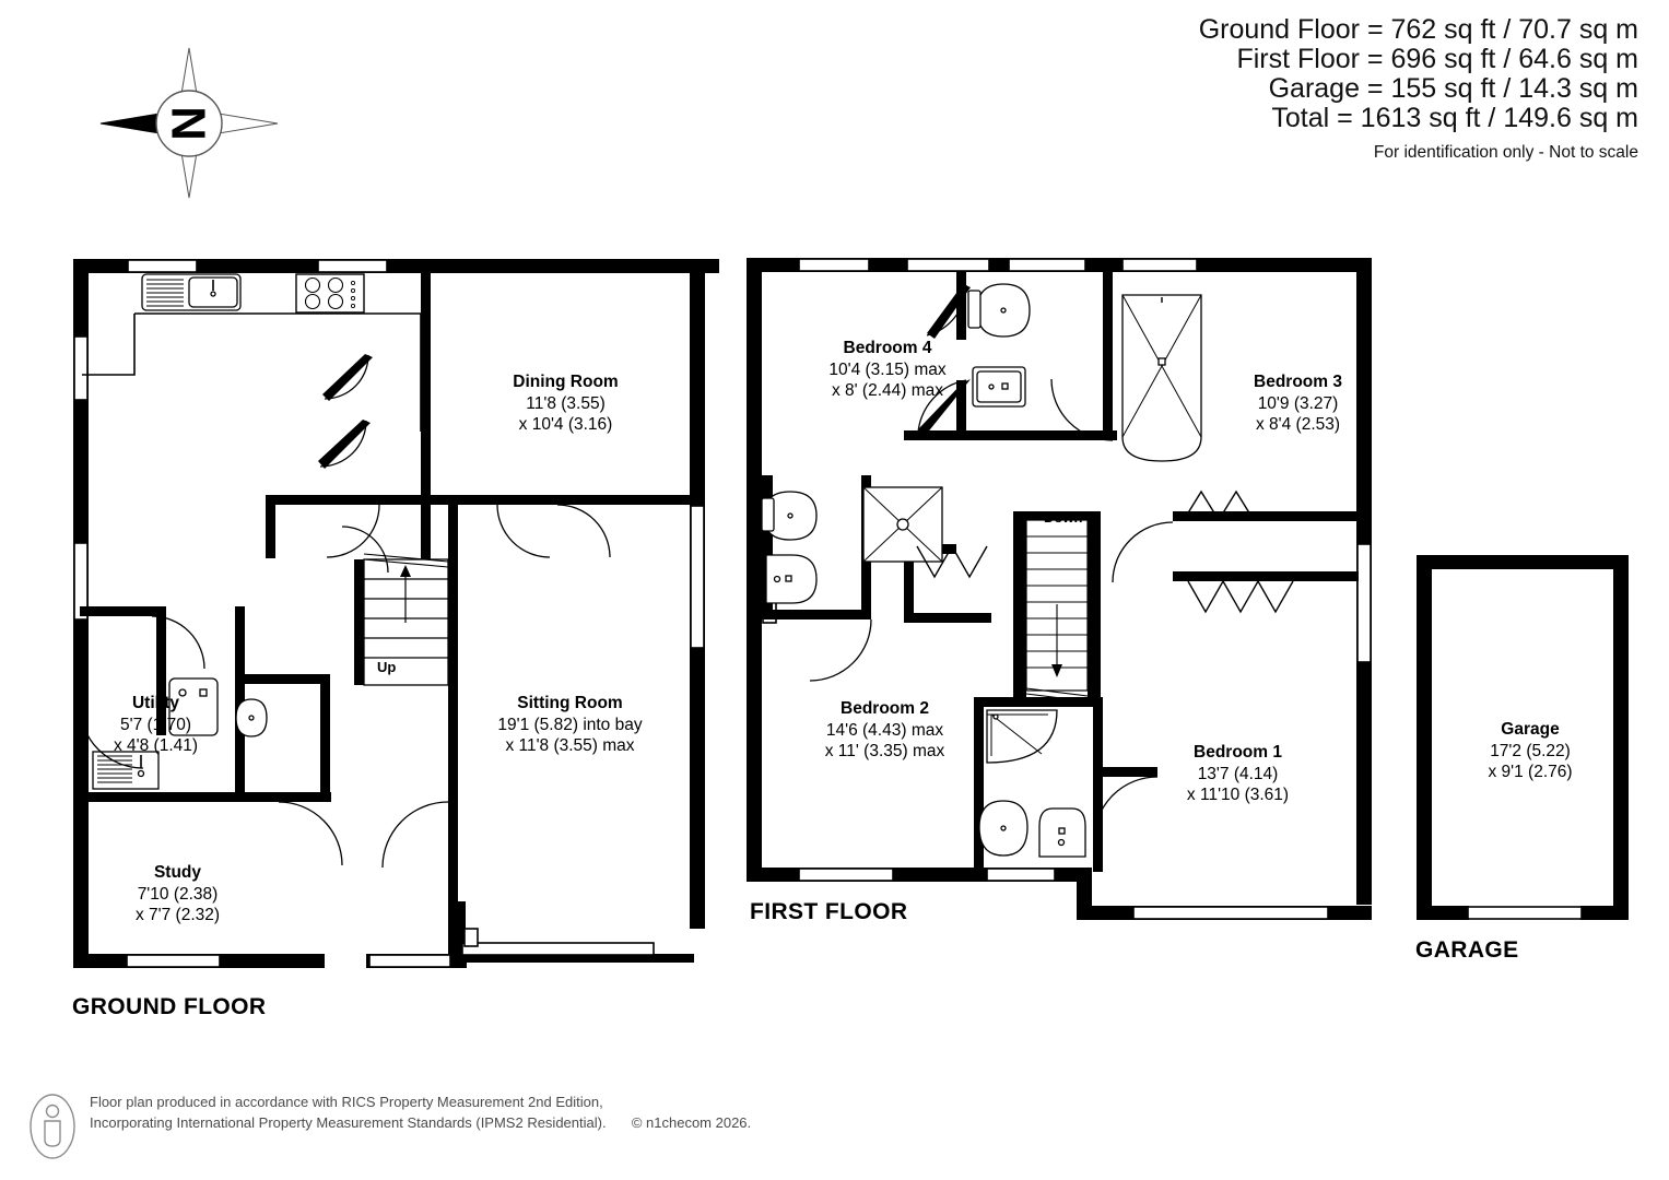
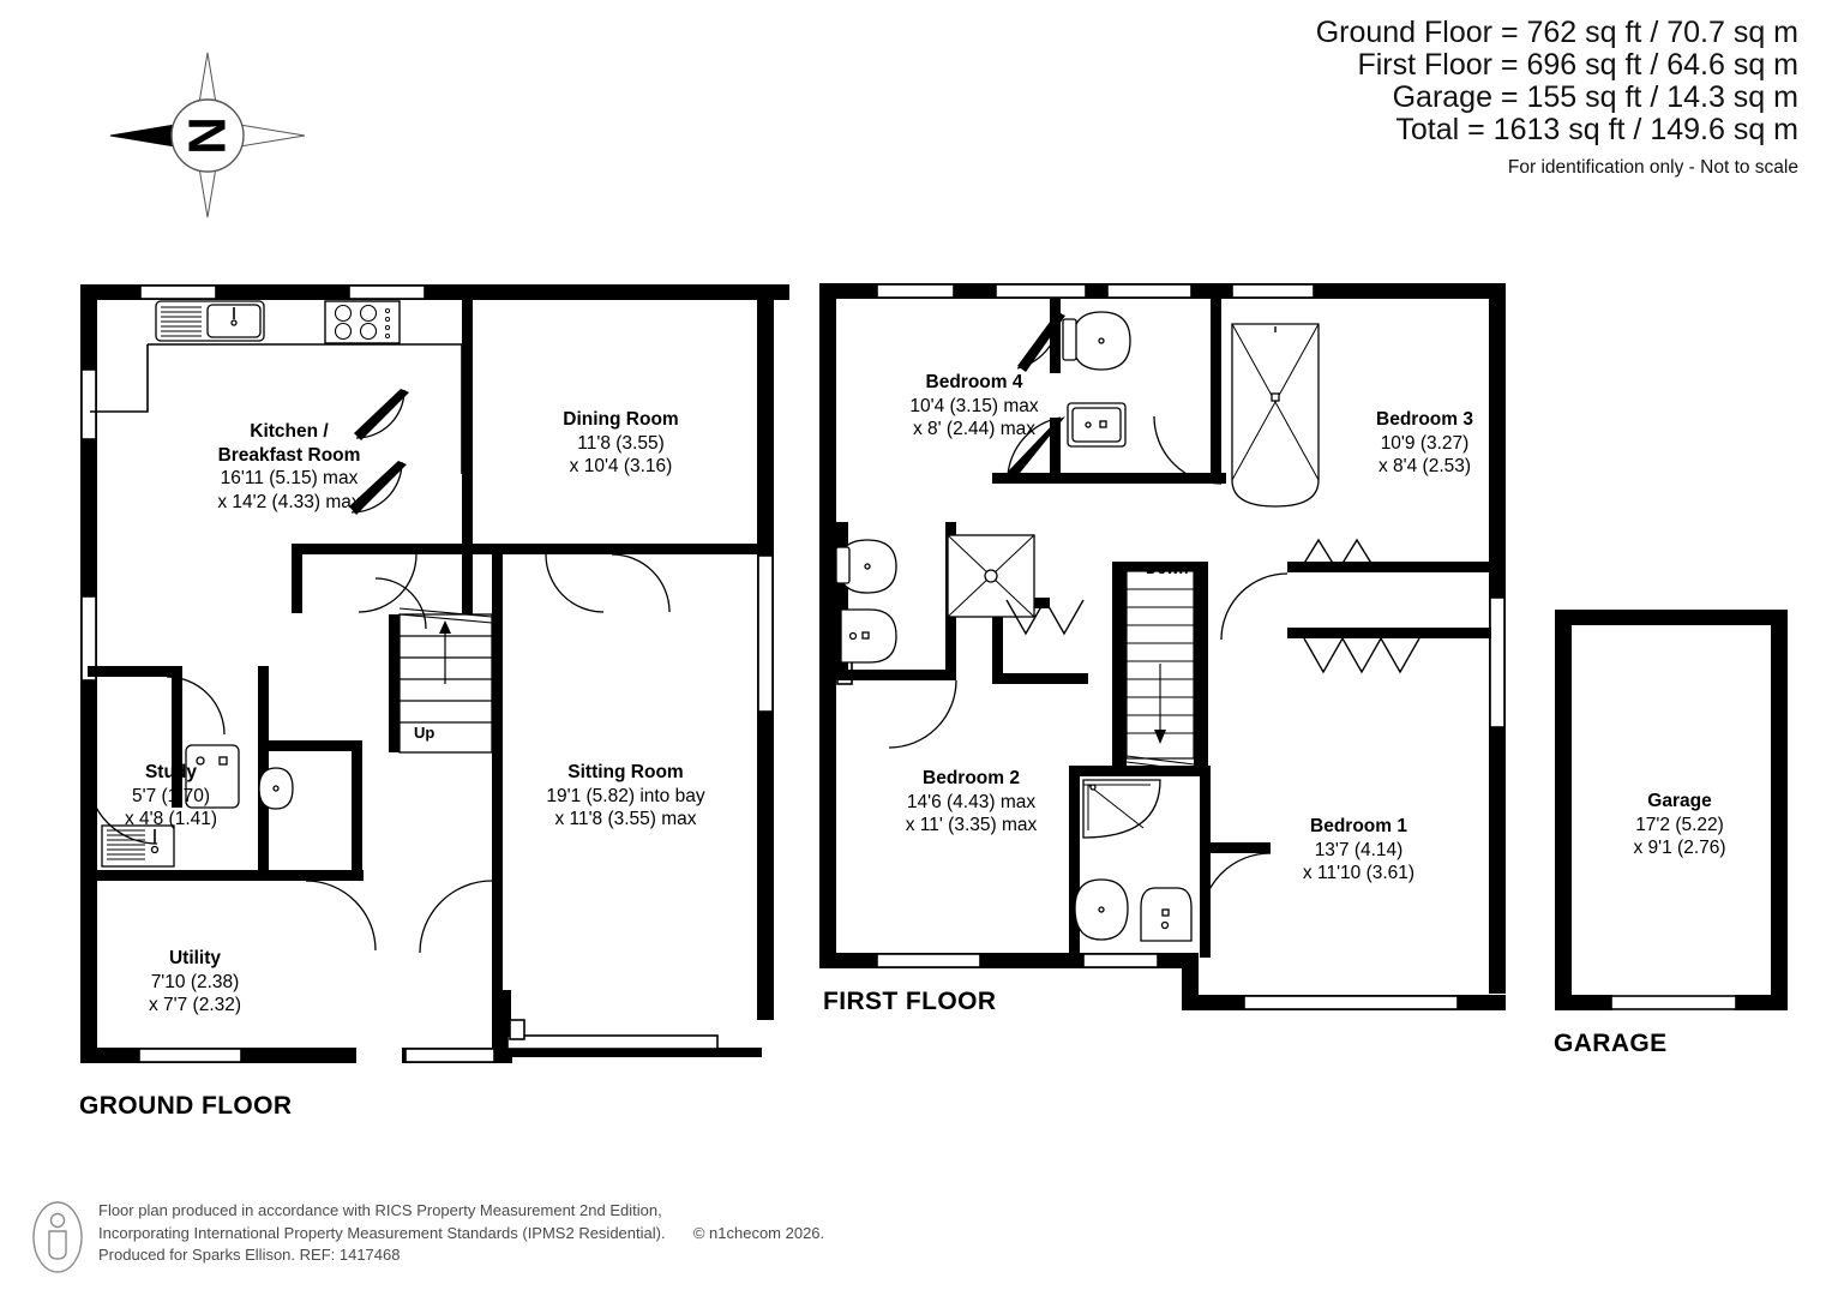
  Ground Floor = 762 sq ft / 70.7 sq m
  First Floor = 696 sq ft / 64.6 sq m
  Garage = 155 sq ft / 14.3 sq m
  Total = 1613 sq ft / 149.6 sq m
  For identification only - Not to scale
+ Kitchen /
+ Breakfast Room
+ 16'11 (5.15) max
+ x 14'2 (4.33) max
  Dining Room
  11'8 (3.55)
  x 10'4 (3.16)
  Sitting Room
  19'1 (5.82) into bay
  x 11'8 (3.55) max
- Utility
+ Study
  5'7 (1.70)
  x 4'8 (1.41)
- Study
+ Utility
  7'10 (2.38)
  x 7'7 (2.32)
  Up
  GROUND FLOOR
  Bedroom 4
  10'4 (3.15) max
  x 8' (2.44) max
  Bedroom 3
  10'9 (3.27)
  x 8'4 (2.53)
  Bedroom 2
  14'6 (4.43) max
  x 11' (3.35) max
  Bedroom 1
  13'7 (4.14)
  x 11'10 (3.61)
  Down
  FIRST FLOOR
  Garage
  17'2 (5.22)
  x 9'1 (2.76)
  GARAGE
  Floor plan produced in accordance with RICS Property Measurement 2nd Edition,
  Incorporating International Property Measurement Standards (IPMS2 Residential). © n1checom 2026.
+ Produced for Sparks Ellison. REF: 1417468
